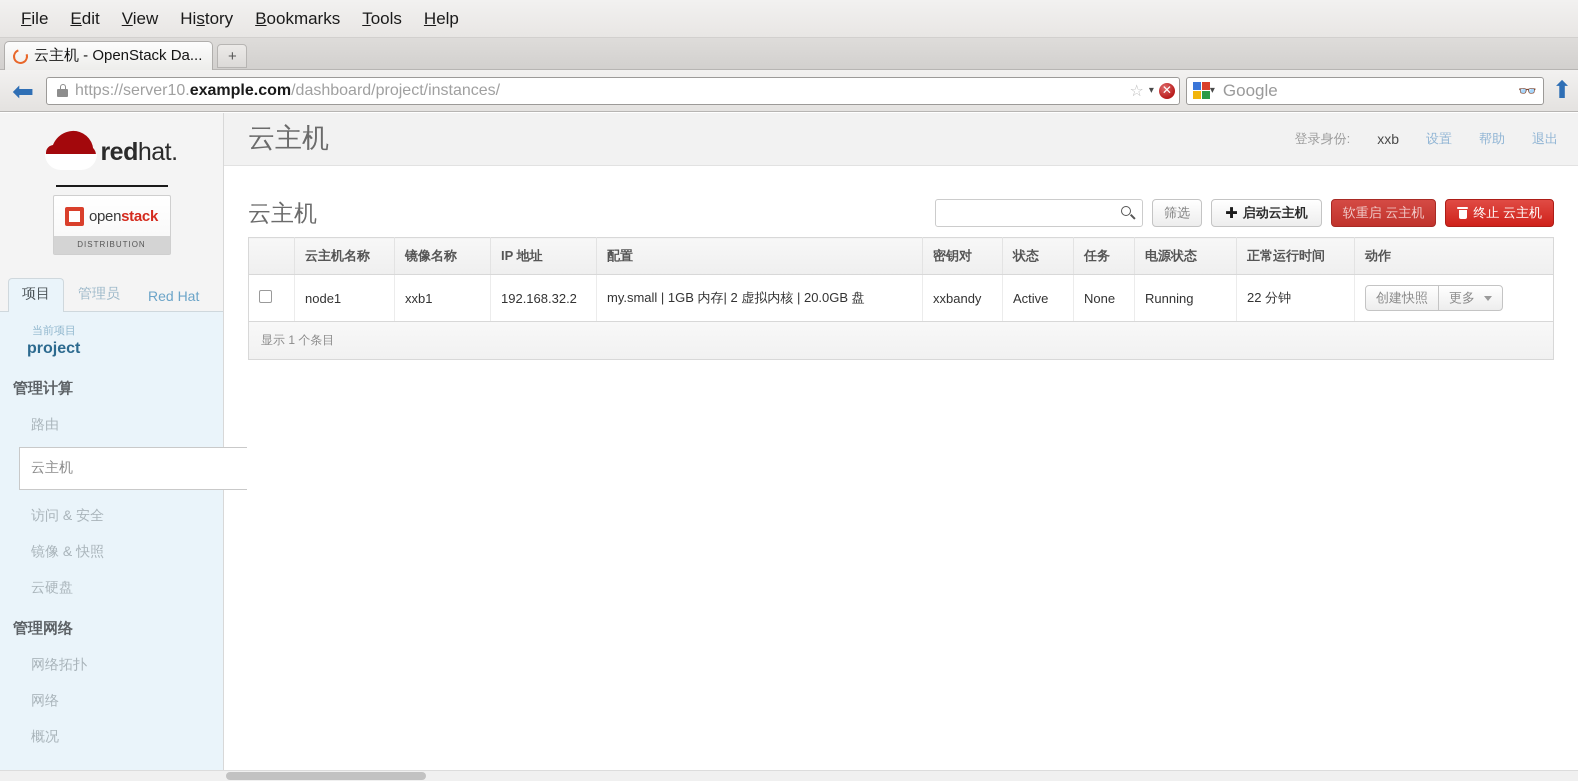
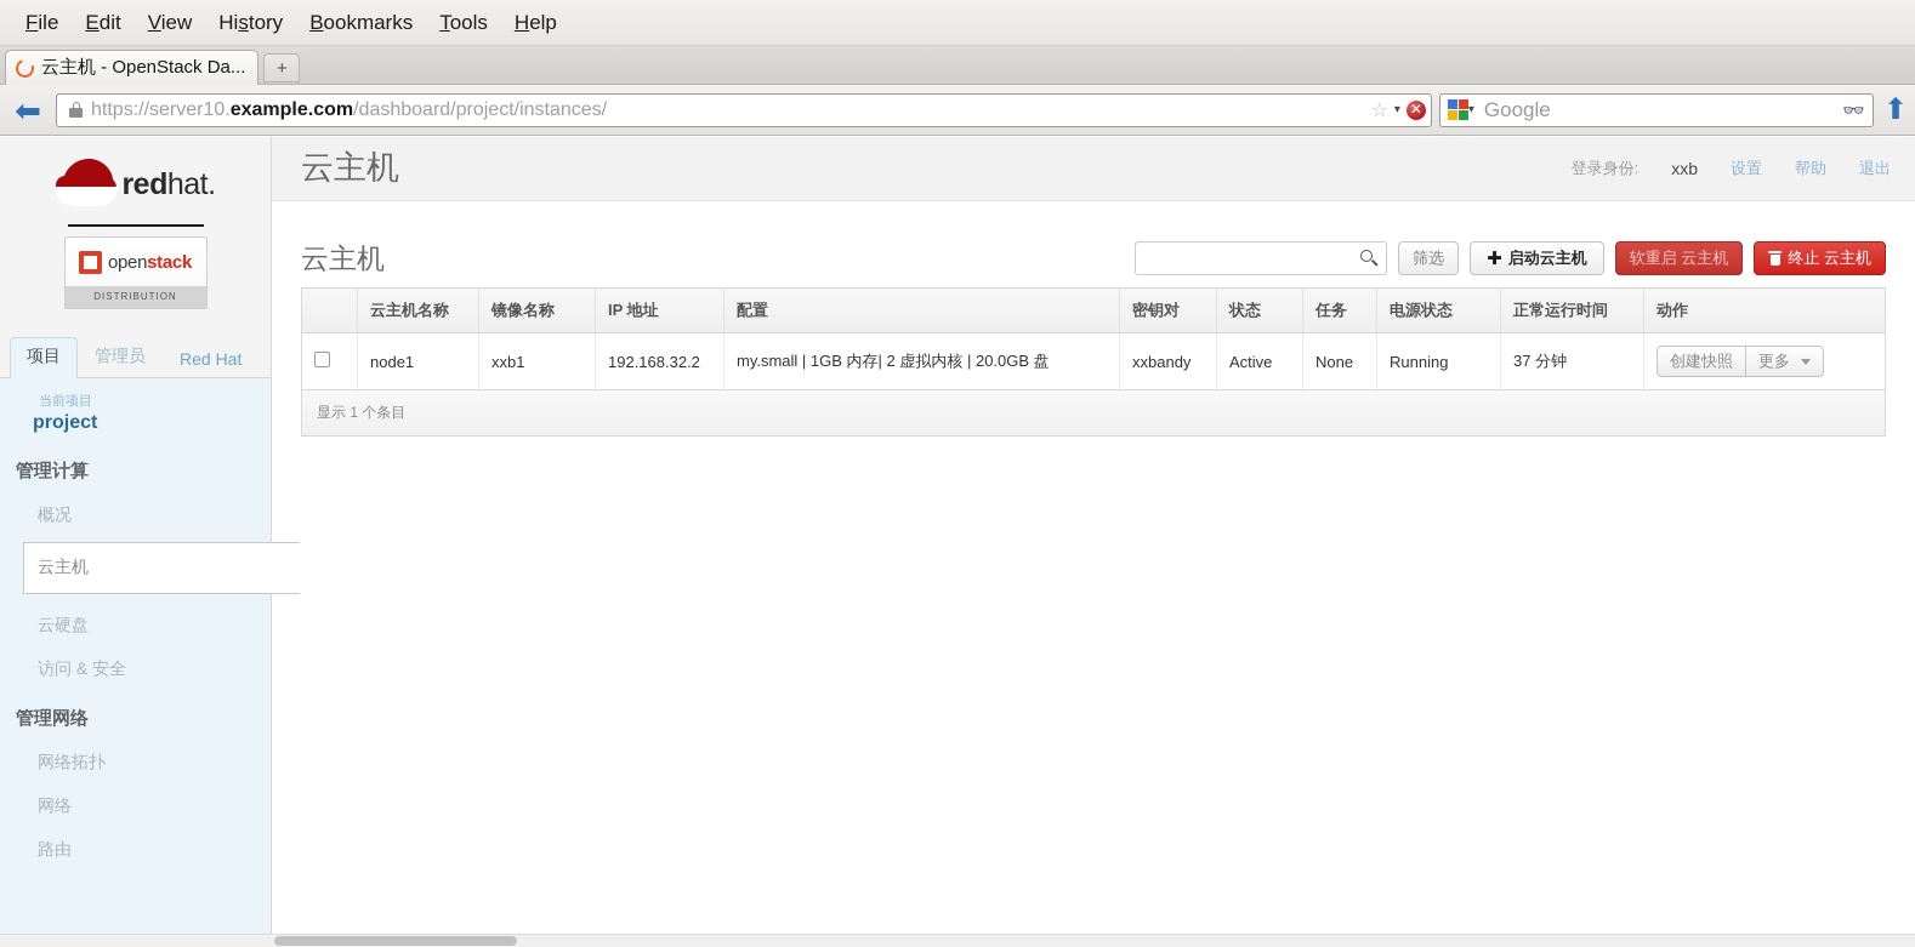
  File
  Edit
  View
  History
  Bookmarks
  Tools
  Help
  云主机 - OpenStack Da...
  +
  ⬅
  https://server10.example.com/dashboard/project/instances/
  ☆
  ▾
  ✕
  ▾
  Google
  👓
  ⬆
  redhat.
  openstack
  DISTRIBUTION
  项目
  管理员
  Red Hat
  当前项目
  project
  管理计算
- 路由
+ 概况
  云主机
- 访问 & 安全
+ 云硬盘
- 镜像 & 快照
- 云硬盘
+ 访问 & 安全
  管理网络
  网络拓扑
  网络
- 概况
+ 路由
  云主机
  登录身份:
  xxb
  设置
  帮助
  退出
  云主机
  筛选
  ✚
  启动云主机
  软重启 云主机
  终止 云主机
  	云主机名称	镜像名称	IP 地址	配置	密钥对	状态	任务	电源状态	正常运行时间	动作
- 	node1	xxb1	192.168.32.2	my.small | 1GB 内存| 2 虚拟内核 | 20.0GB 盘	xxbandy	Active	None	Running	22 分钟	创建快照 更多
+ 	node1	xxb1	192.168.32.2	my.small | 1GB 内存| 2 虚拟内核 | 20.0GB 盘	xxbandy	Active	None	Running	37 分钟	创建快照 更多
  显示 1 个条目
